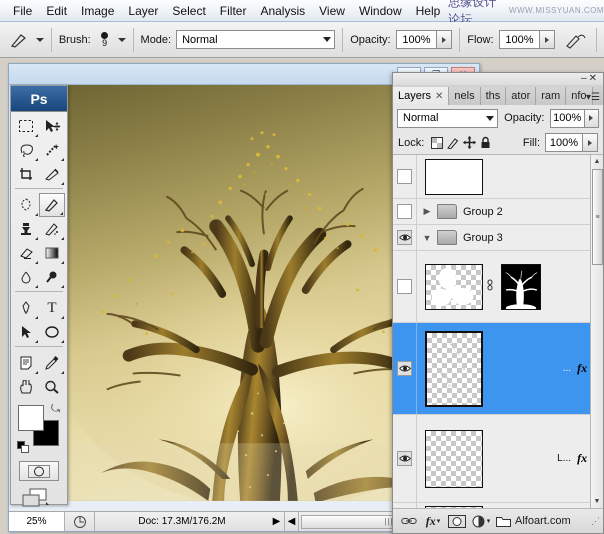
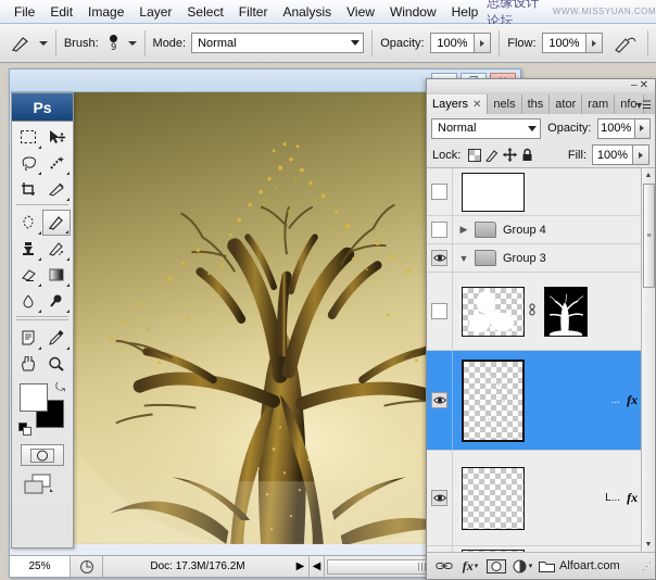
  File
  Edit
  Image
  Layer
  Select
  Filter
  Analysis
  View
  Window
  Help
  思缘设计论坛
  WWW.MISSYUAN.COM
  Brush:
  9
  Mode:
  Normal
  Opacity:
  100%
  Flow:
  100%
  25%
  Doc: 17.3M/176.2M
  ▶
  ◀
  Ps
- T
  ⤿
  –✕
  Layers
  ✕
  nels
  ths
  ator
  ram
  nfo
  ▾☰
  Normal
  Opacity:
  100%
  Lock:
  Fill:
  100%
  ▶
- Group 2
+ Group 4
  ▼
  Group 3
  ...
  fx
  L...
  fx
  fx
  Alfoart.com
  ⋰
